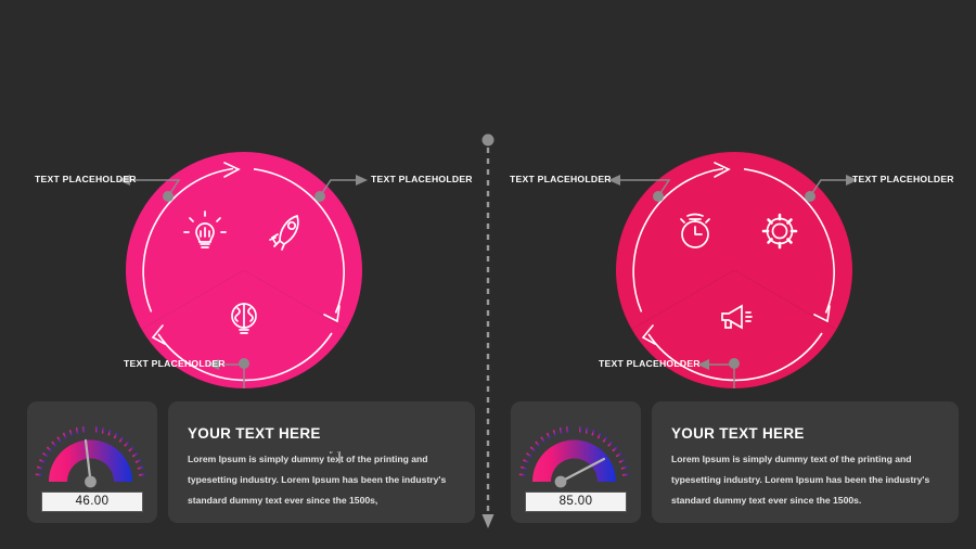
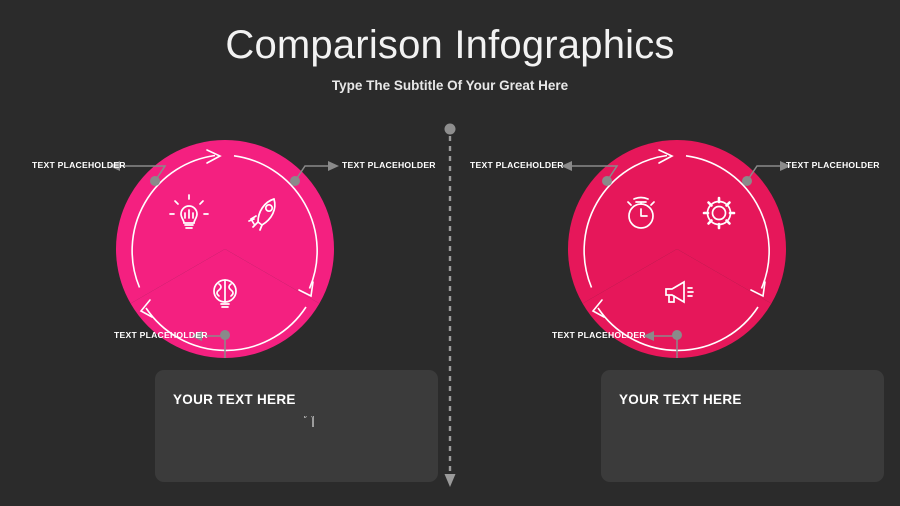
+ Comparison Infographics
+ Type The Subtitle Of Your Great Here
  TEXT PLACEHOLDER
  TEXT PLACEHOLDER
  TEXT PLACEHOLDER
  TEXT PLACEHOLDER
  TEXT PLACEHOLDER
  TEXT PLACEHOLDER
- 46.00
  YOUR TEXT HERE
- Lorem Ipsum is simply dummy text of the printing and typesetting industry. Lorem Ipsum has been the industry's standard dummy text ever since the 1500s,
- 85.00
  YOUR TEXT HERE
- Lorem Ipsum is simply dummy text of the printing and typesetting industry. Lorem Ipsum has been the industry's standard dummy text ever since the 1500s.
